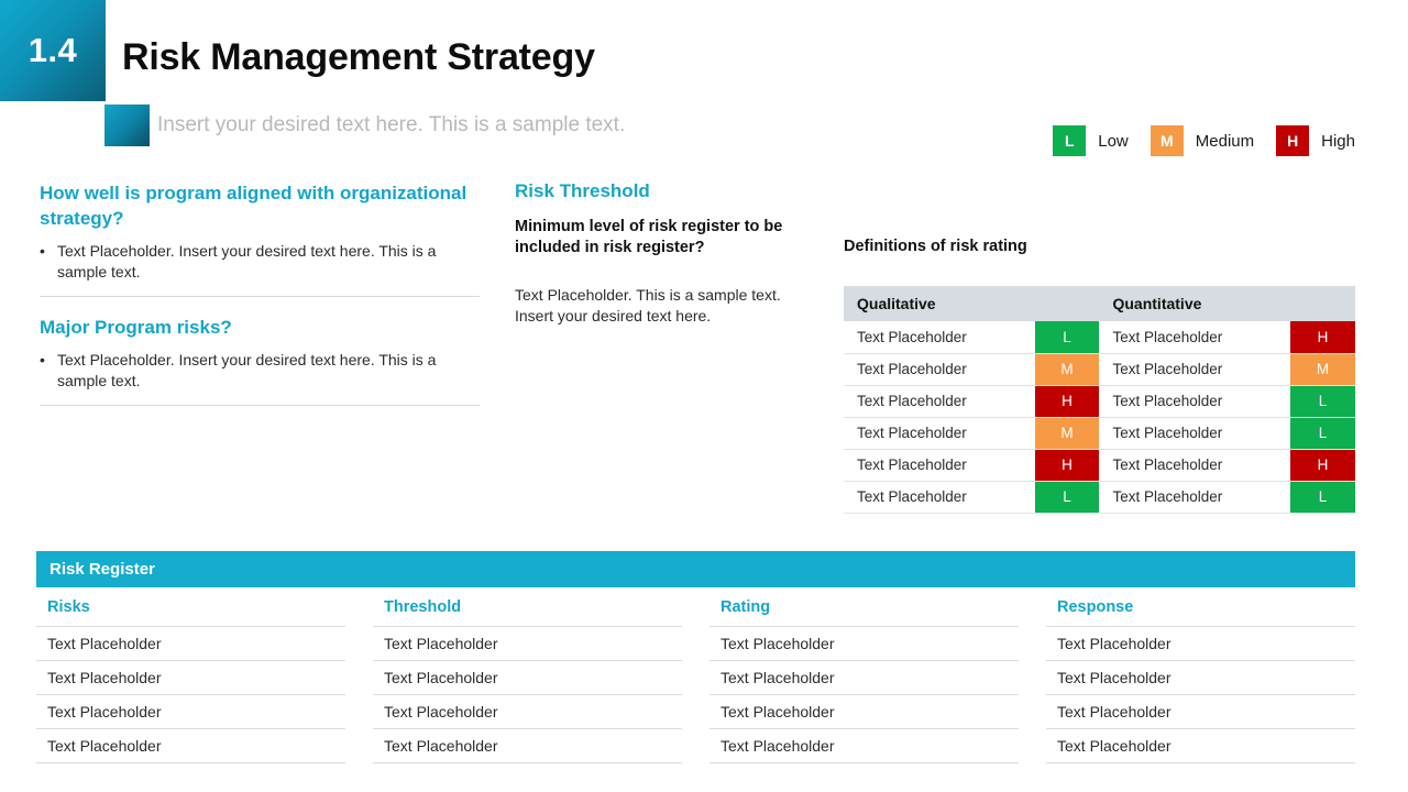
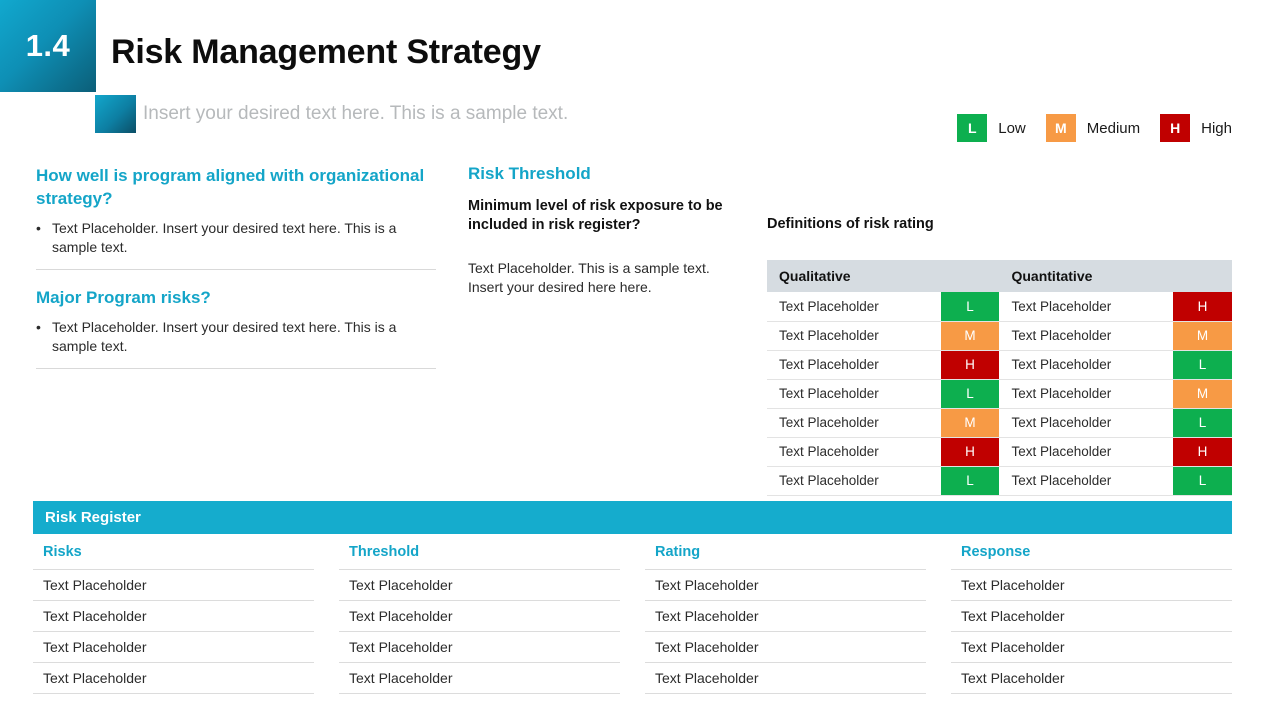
  1.4
  Risk Management Strategy
  Insert your desired text here. This is a sample text.
  L
  Low
  M
  Medium
  H
  High
  How well is program aligned with organizational strategy?
  •
  Text Placeholder. Insert your desired text here. This is a sample text.
  Major Program risks?
  •
  Text Placeholder. Insert your desired text here. This is a sample text.
  Risk Threshold
- Minimum level of risk register to be included in risk register?
+ Minimum level of risk exposure to be included in risk register?
- Text Placeholder. This is a sample text. Insert your desired text here.
+ Text Placeholder. This is a sample text. Insert your desired here here.
  Definitions of risk rating
  Qualitative	Quantitative
  Text Placeholder	L	Text Placeholder	H
  Text Placeholder	M	Text Placeholder	M
  Text Placeholder	H	Text Placeholder	L
+ Text Placeholder	L	Text Placeholder	M
  Text Placeholder	M	Text Placeholder	L
  Text Placeholder	H	Text Placeholder	H
  Text Placeholder	L	Text Placeholder	L
  Risk Register
  Risks
  Text Placeholder
  Text Placeholder
  Text Placeholder
  Text Placeholder
  Threshold
  Text Placeholder
  Text Placeholder
  Text Placeholder
  Text Placeholder
  Rating
  Text Placeholder
  Text Placeholder
  Text Placeholder
  Text Placeholder
  Response
  Text Placeholder
  Text Placeholder
  Text Placeholder
  Text Placeholder
